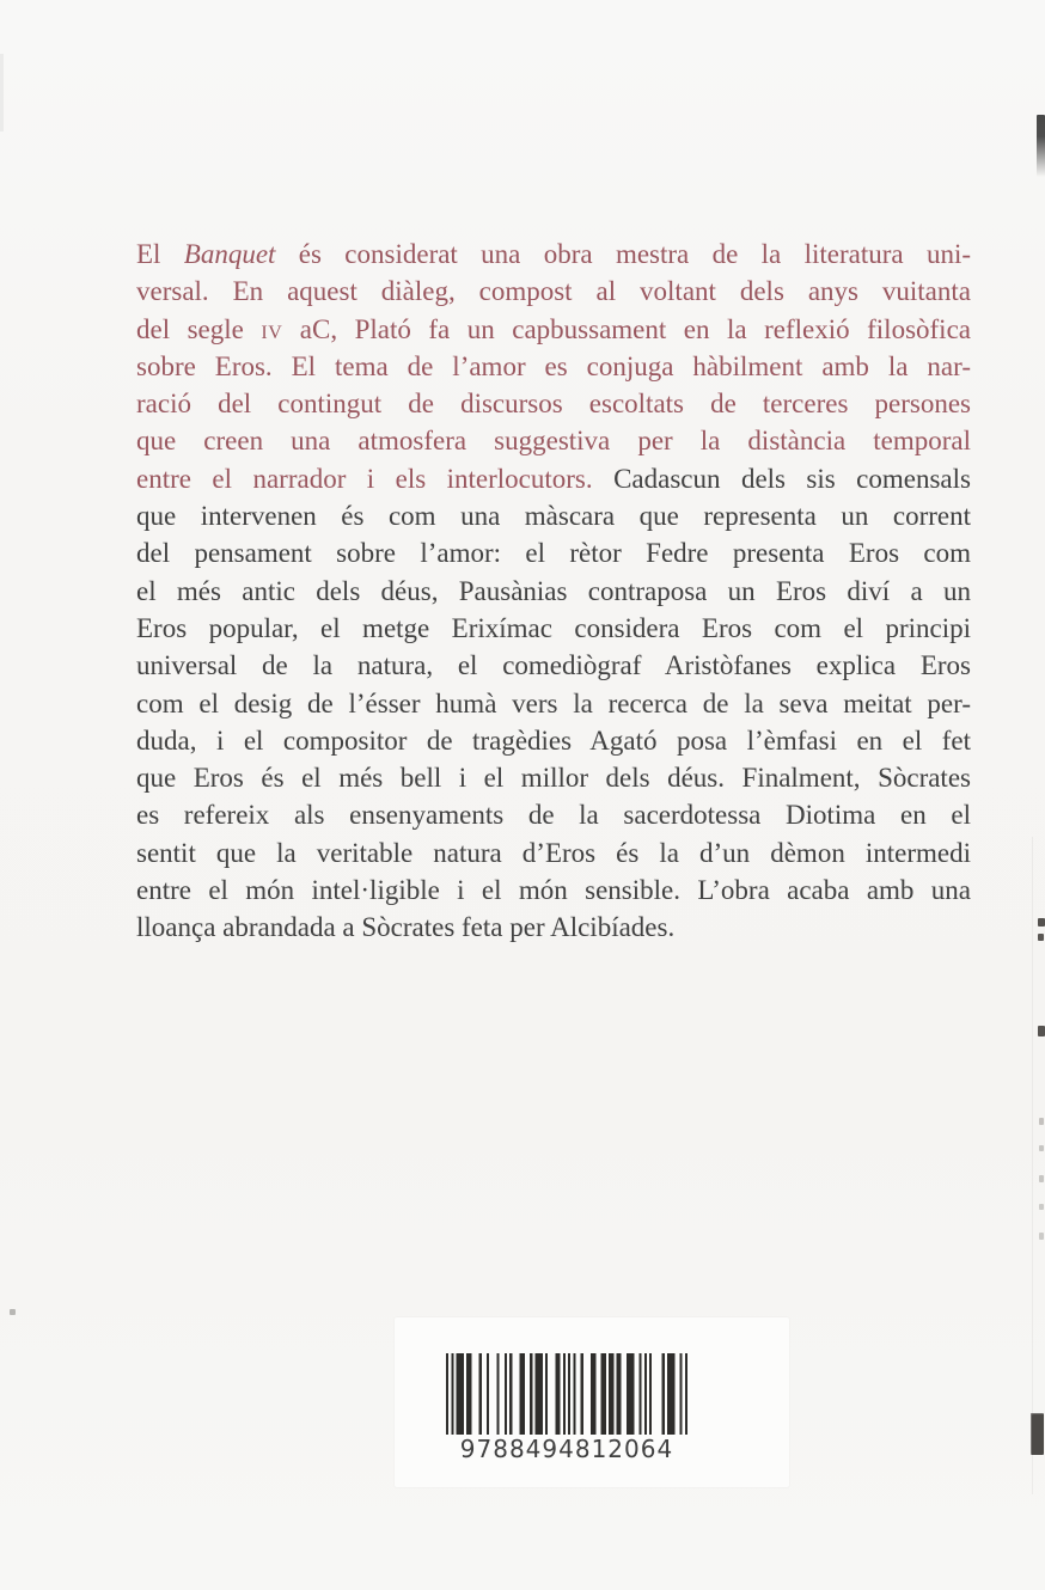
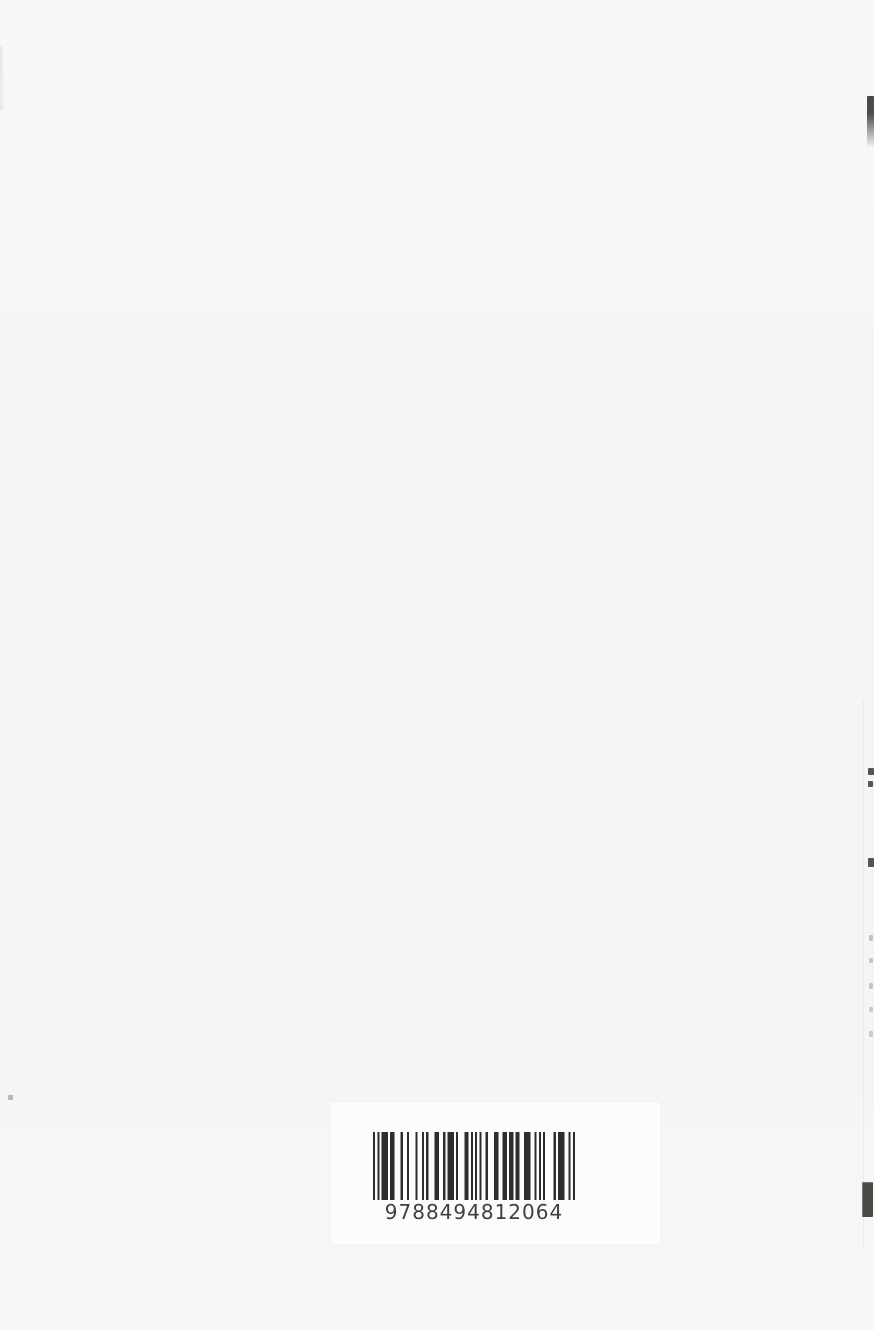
- El Banquet és considerat una obra mestra de la literatura uni-
- versal. En aquest diàleg, compost al voltant dels anys vuitanta
- del segle iv aC, Plató fa un capbussament en la reflexió filosòfica
- sobre Eros. El tema de l’amor es conjuga hàbilment amb la nar-
- ració del contingut de discursos escoltats de terceres persones
- que creen una atmosfera suggestiva per la distància temporal
- entre el narrador i els interlocutors. Cadascun dels sis comensals
- que intervenen és com una màscara que representa un corrent
- del pensament sobre l’amor: el rètor Fedre presenta Eros com
- el més antic dels déus, Pausànias contraposa un Eros diví a un
- Eros popular, el metge Erixímac considera Eros com el principi
- universal de la natura, el comediògraf Aristòfanes explica Eros
- com el desig de l’ésser humà vers la recerca de la seva meitat per-
- duda, i el compositor de tragèdies Agató posa l’èmfasi en el fet
- que Eros és el més bell i el millor dels déus. Finalment, Sòcrates
- es refereix als ensenyaments de la sacerdotessa Diotima en el
- sentit que la veritable natura d’Eros és la d’un dèmon intermedi
- entre el món intel·ligible i el món sensible. L’obra acaba amb una
- lloança abrandada a Sòcrates feta per Alcibíades.
  9788494812064
